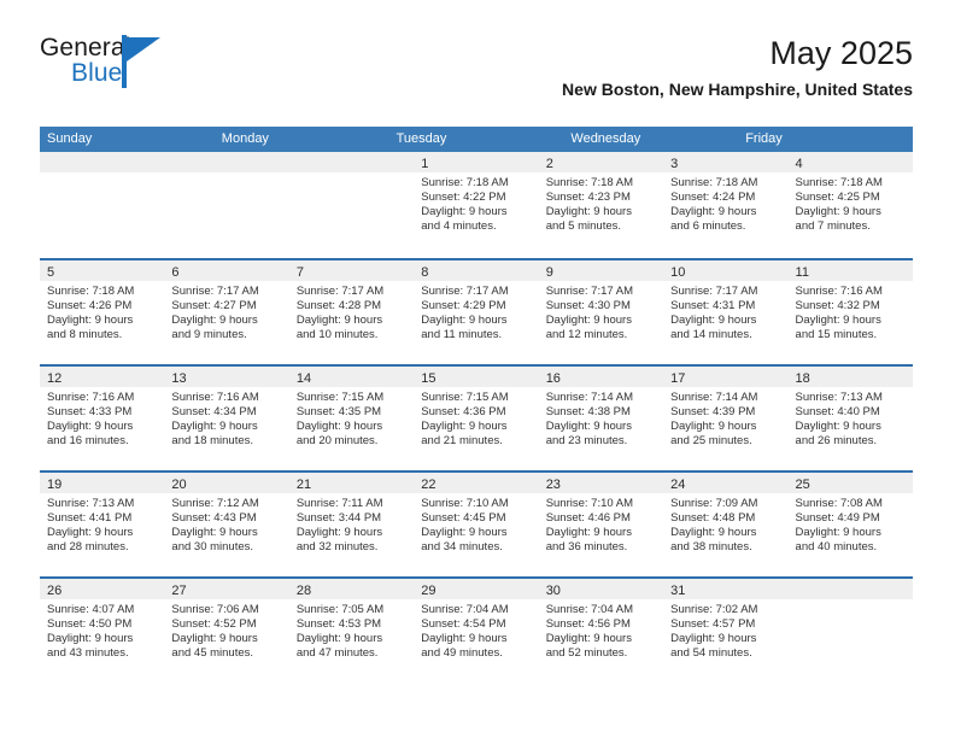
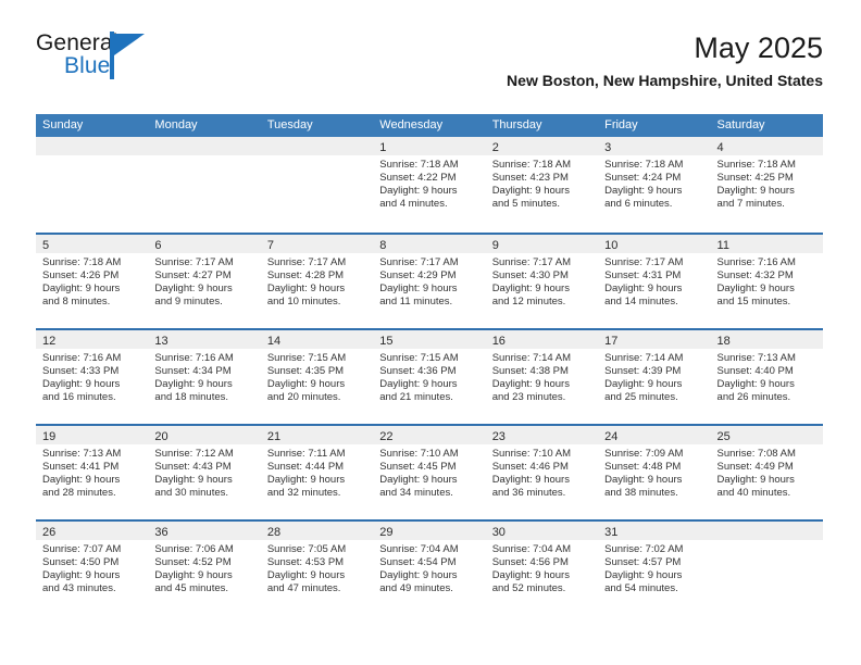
  General
  Blue
  May 2025
  New Boston, New Hampshire, United States
  Sunday
  Monday
  Tuesday
  Wednesday
+ Thursday
  Friday
+ Saturday
  1
  Sunrise: 7:18 AM
  Sunset: 4:22 PM
  Daylight: 9 hours
  and 4 minutes.
  2
  Sunrise: 7:18 AM
  Sunset: 4:23 PM
  Daylight: 9 hours
  and 5 minutes.
  3
  Sunrise: 7:18 AM
  Sunset: 4:24 PM
  Daylight: 9 hours
  and 6 minutes.
  4
  Sunrise: 7:18 AM
  Sunset: 4:25 PM
  Daylight: 9 hours
  and 7 minutes.
  5
  Sunrise: 7:18 AM
  Sunset: 4:26 PM
  Daylight: 9 hours
  and 8 minutes.
  6
  Sunrise: 7:17 AM
  Sunset: 4:27 PM
  Daylight: 9 hours
  and 9 minutes.
  7
  Sunrise: 7:17 AM
  Sunset: 4:28 PM
  Daylight: 9 hours
  and 10 minutes.
  8
  Sunrise: 7:17 AM
  Sunset: 4:29 PM
  Daylight: 9 hours
  and 11 minutes.
  9
  Sunrise: 7:17 AM
  Sunset: 4:30 PM
  Daylight: 9 hours
  and 12 minutes.
  10
  Sunrise: 7:17 AM
  Sunset: 4:31 PM
  Daylight: 9 hours
  and 14 minutes.
  11
  Sunrise: 7:16 AM
  Sunset: 4:32 PM
  Daylight: 9 hours
  and 15 minutes.
  12
  Sunrise: 7:16 AM
  Sunset: 4:33 PM
  Daylight: 9 hours
  and 16 minutes.
  13
  Sunrise: 7:16 AM
  Sunset: 4:34 PM
  Daylight: 9 hours
  and 18 minutes.
  14
  Sunrise: 7:15 AM
  Sunset: 4:35 PM
  Daylight: 9 hours
  and 20 minutes.
  15
  Sunrise: 7:15 AM
  Sunset: 4:36 PM
  Daylight: 9 hours
  and 21 minutes.
  16
  Sunrise: 7:14 AM
  Sunset: 4:38 PM
  Daylight: 9 hours
  and 23 minutes.
  17
  Sunrise: 7:14 AM
  Sunset: 4:39 PM
  Daylight: 9 hours
  and 25 minutes.
  18
  Sunrise: 7:13 AM
  Sunset: 4:40 PM
  Daylight: 9 hours
  and 26 minutes.
  19
  Sunrise: 7:13 AM
  Sunset: 4:41 PM
  Daylight: 9 hours
  and 28 minutes.
  20
  Sunrise: 7:12 AM
  Sunset: 4:43 PM
  Daylight: 9 hours
  and 30 minutes.
  21
  Sunrise: 7:11 AM
- Sunset: 3:44 PM
+ Sunset: 4:44 PM
  Daylight: 9 hours
  and 32 minutes.
  22
  Sunrise: 7:10 AM
  Sunset: 4:45 PM
  Daylight: 9 hours
  and 34 minutes.
  23
  Sunrise: 7:10 AM
  Sunset: 4:46 PM
  Daylight: 9 hours
  and 36 minutes.
  24
  Sunrise: 7:09 AM
  Sunset: 4:48 PM
  Daylight: 9 hours
  and 38 minutes.
  25
  Sunrise: 7:08 AM
  Sunset: 4:49 PM
  Daylight: 9 hours
  and 40 minutes.
  26
- Sunrise: 4:07 AM
+ Sunrise: 7:07 AM
  Sunset: 4:50 PM
  Daylight: 9 hours
  and 43 minutes.
- 27
+ 36
  Sunrise: 7:06 AM
  Sunset: 4:52 PM
  Daylight: 9 hours
  and 45 minutes.
  28
  Sunrise: 7:05 AM
  Sunset: 4:53 PM
  Daylight: 9 hours
  and 47 minutes.
  29
  Sunrise: 7:04 AM
  Sunset: 4:54 PM
  Daylight: 9 hours
  and 49 minutes.
  30
  Sunrise: 7:04 AM
  Sunset: 4:56 PM
  Daylight: 9 hours
  and 52 minutes.
  31
  Sunrise: 7:02 AM
  Sunset: 4:57 PM
  Daylight: 9 hours
  and 54 minutes.
